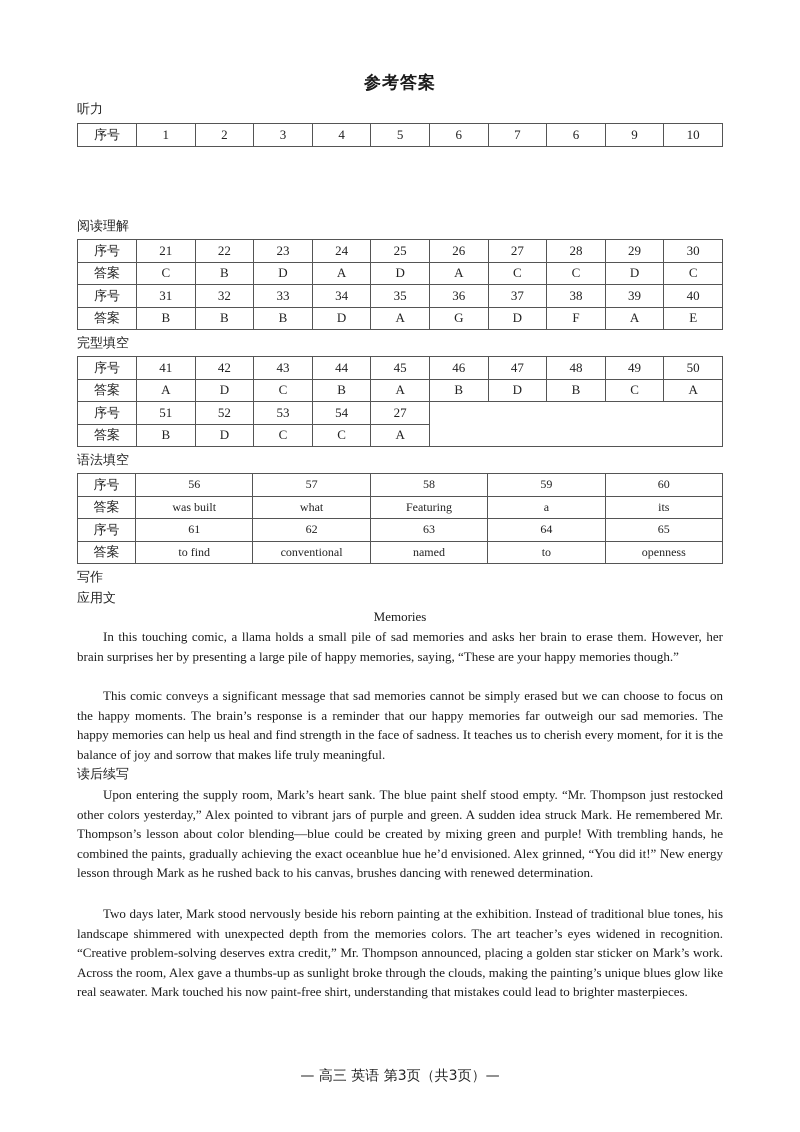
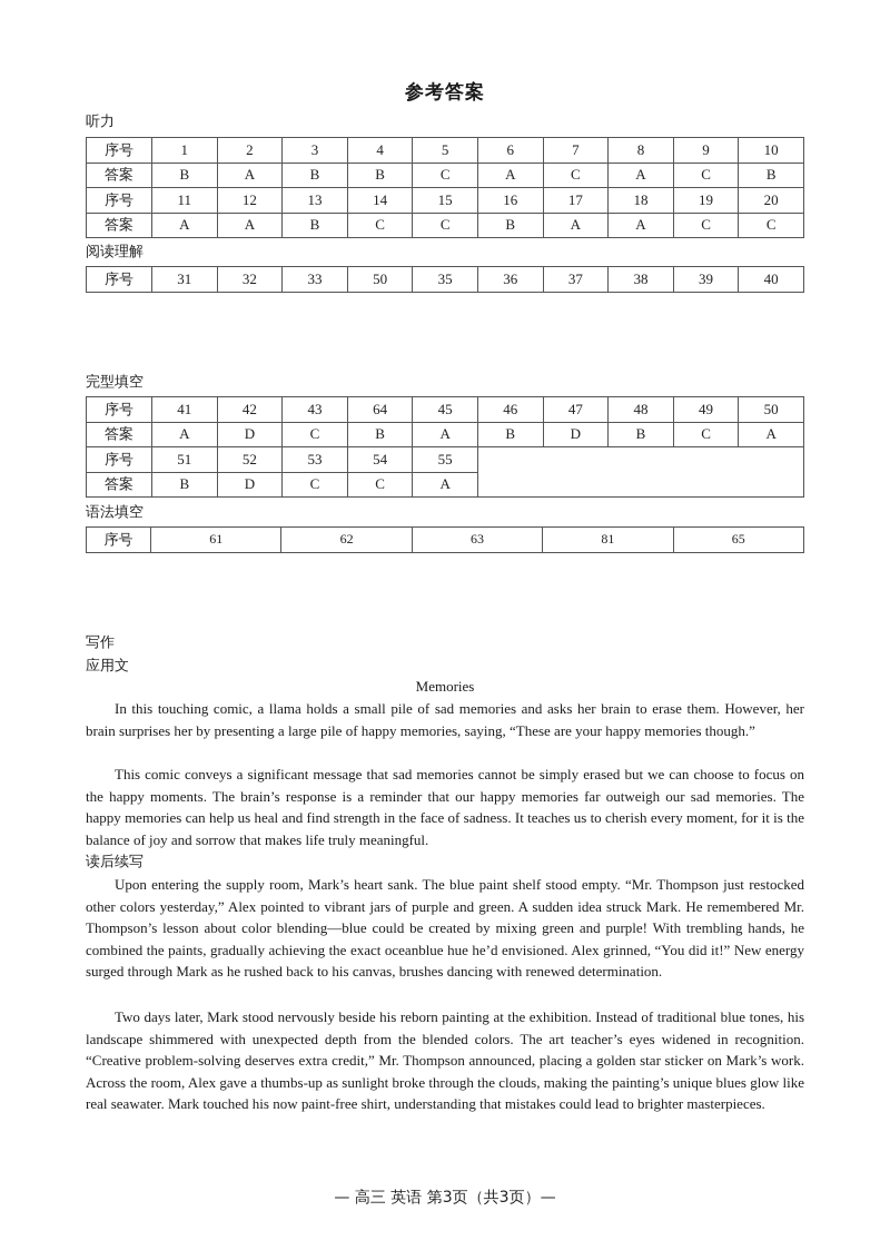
  参考答案
  听力
- 序号	1	2	3	4	5	6	7	6	9	10
+ 序号	1	2	3	4	5	6	7	8	9	10
+ 答案	B	A	B	B	C	A	C	A	C	B
+ 序号	11	12	13	14	15	16	17	18	19	20
+ 答案	A	A	B	C	C	B	A	A	C	C
  阅读理解
- 序号	21	22	23	24	25	26	27	28	29	30
- 答案	C	B	D	A	D	A	C	C	D	C
- 序号	31	32	33	34	35	36	37	38	39	40
+ 序号	31	32	33	50	35	36	37	38	39	40
- 答案	B	B	B	D	A	G	D	F	A	E
  完型填空
- 序号	41	42	43	44	45	46	47	48	49	50
+ 序号	41	42	43	64	45	46	47	48	49	50
  答案	A	D	C	B	A	B	D	B	C	A
- 序号	51	52	53	54	27
+ 序号	51	52	53	54	55
  答案	B	D	C	C	A
  语法填空
- 序号	56	57	58	59	60
- 答案	was built	what	Featuring	a	its
- 序号	61	62	63	64	65
+ 序号	61	62	63	81	65
- 答案	to find	conventional	named	to	openness
  写作
  应用文
  Memories
  In this touching comic, a llama holds a small pile of sad memories and asks her brain to erase them. However, her brain surprises her by presenting a large pile of happy memories, saying, “These are your happy memories though.”
  This comic conveys a significant message that sad memories cannot be simply erased but we can choose to focus on the happy moments. The brain’s response is a reminder that our happy memories far outweigh our sad memories. The happy memories can help us heal and find strength in the face of sadness. It teaches us to cherish every moment, for it is the balance of joy and sorrow that makes life truly meaningful.
  读后续写
- Upon entering the supply room, Mark’s heart sank. The blue paint shelf stood empty. “Mr. Thompson just restocked other colors yesterday,” Alex pointed to vibrant jars of purple and green. A sudden idea struck Mark. He remembered Mr. Thompson’s lesson about color blending—blue could be created by mixing green and purple! With trembling hands, he combined the paints, gradually achieving the exact oceanblue hue he’d envisioned. Alex grinned, “You did it!” New energy lesson through Mark as he rushed back to his canvas, brushes dancing with renewed determination.
+ Upon entering the supply room, Mark’s heart sank. The blue paint shelf stood empty. “Mr. Thompson just restocked other colors yesterday,” Alex pointed to vibrant jars of purple and green. A sudden idea struck Mark. He remembered Mr. Thompson’s lesson about color blending—blue could be created by mixing green and purple! With trembling hands, he combined the paints, gradually achieving the exact oceanblue hue he’d envisioned. Alex grinned, “You did it!” New energy surged through Mark as he rushed back to his canvas, brushes dancing with renewed determination.
- Two days later, Mark stood nervously beside his reborn painting at the exhibition. Instead of traditional blue tones, his landscape shimmered with unexpected depth from the memories colors. The art teacher’s eyes widened in recognition. “Creative problem-solving deserves extra credit,” Mr. Thompson announced, placing a golden star sticker on Mark’s work. Across the room, Alex gave a thumbs-up as sunlight broke through the clouds, making the painting’s unique blues glow like real seawater. Mark touched his now paint-free shirt, understanding that mistakes could lead to brighter masterpieces.
+ Two days later, Mark stood nervously beside his reborn painting at the exhibition. Instead of traditional blue tones, his landscape shimmered with unexpected depth from the blended colors. The art teacher’s eyes widened in recognition. “Creative problem-solving deserves extra credit,” Mr. Thompson announced, placing a golden star sticker on Mark’s work. Across the room, Alex gave a thumbs-up as sunlight broke through the clouds, making the painting’s unique blues glow like real seawater. Mark touched his now paint-free shirt, understanding that mistakes could lead to brighter masterpieces.
  — 高三 英语 第3页（共3页）—
